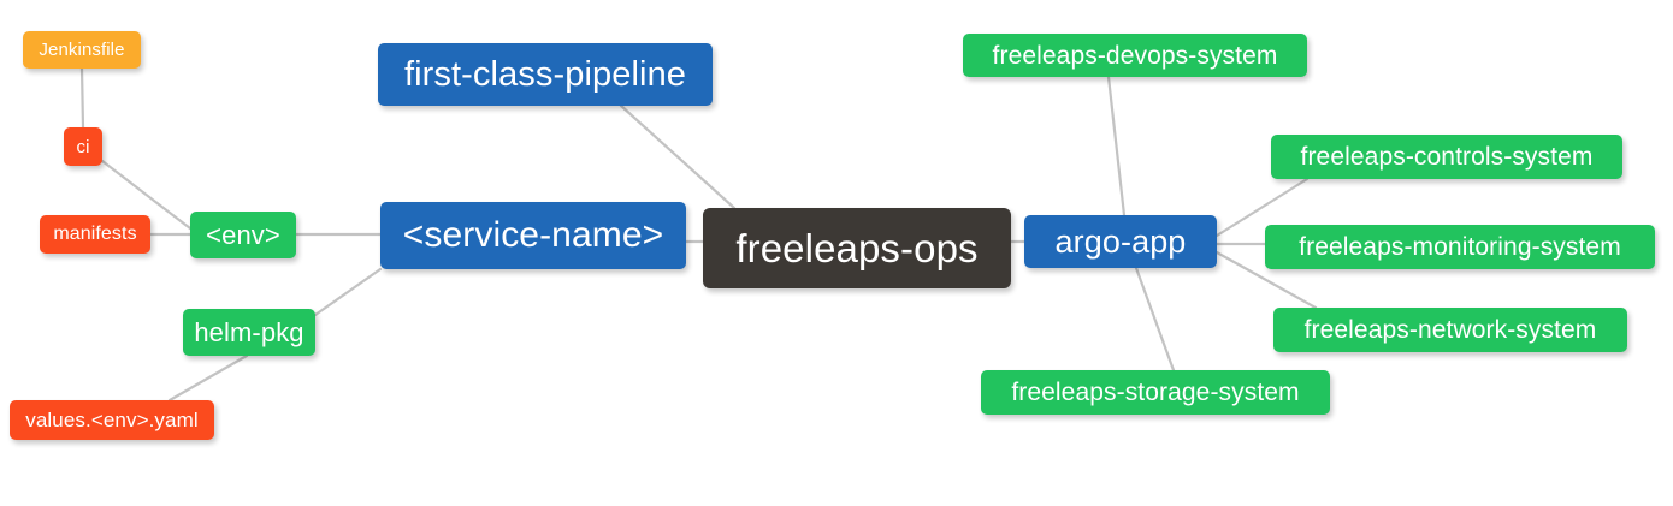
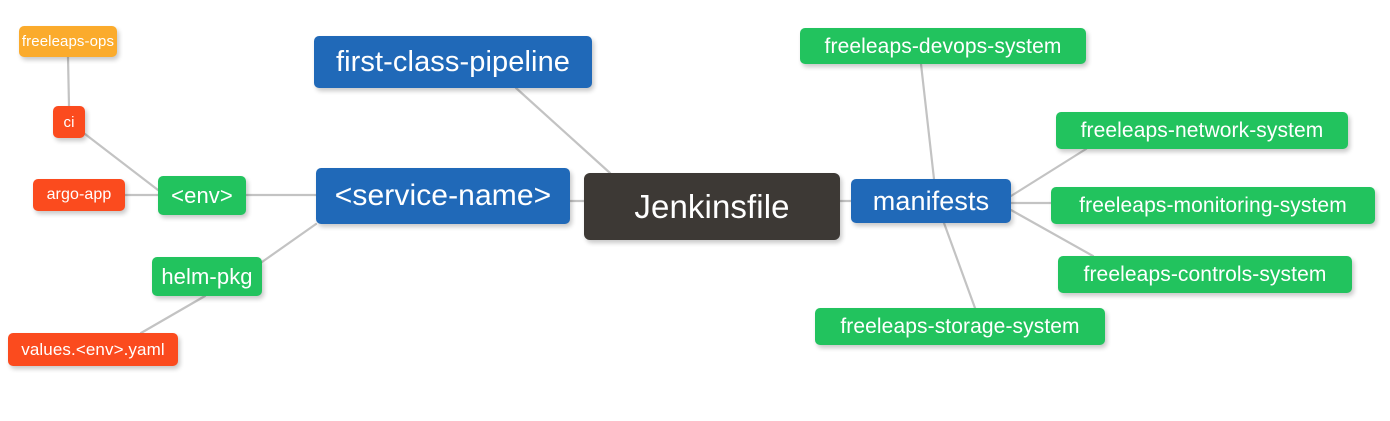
- Jenkinsfile
+ freeleaps-ops
  ci
- manifests
+ argo-app
  <env>
  helm-pkg
  values.<env>.yaml
  first-class-pipeline
  <service-name>
- freeleaps-ops
+ Jenkinsfile
- argo-app
+ manifests
  freeleaps-devops-system
- freeleaps-controls-system
+ freeleaps-network-system
  freeleaps-monitoring-system
- freeleaps-network-system
+ freeleaps-controls-system
  freeleaps-storage-system
